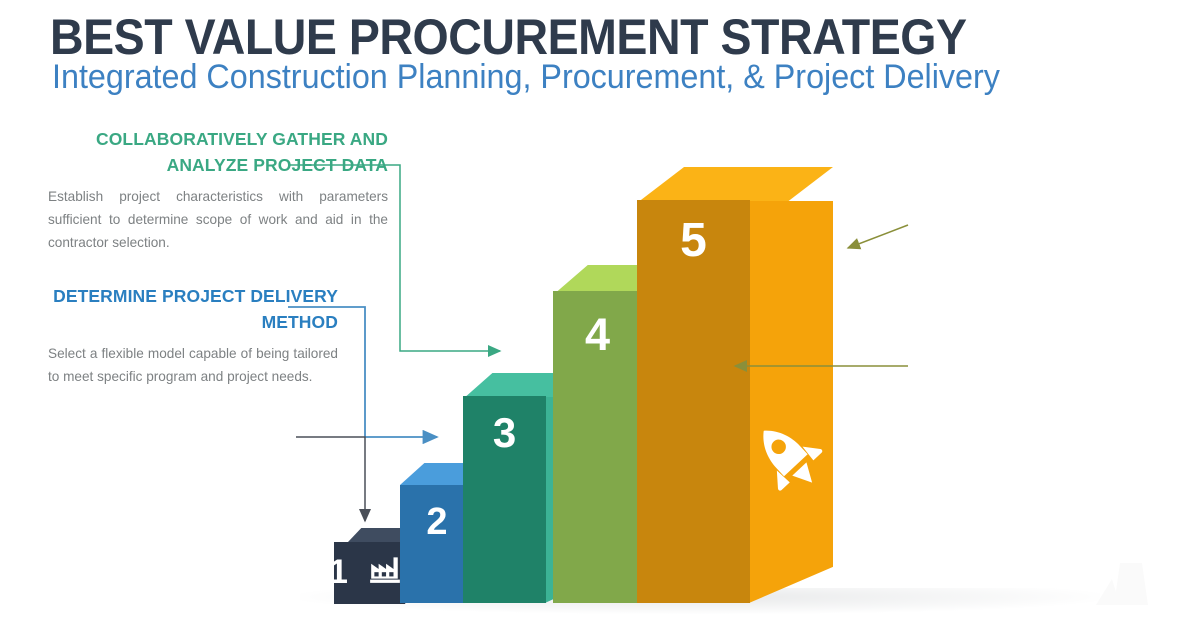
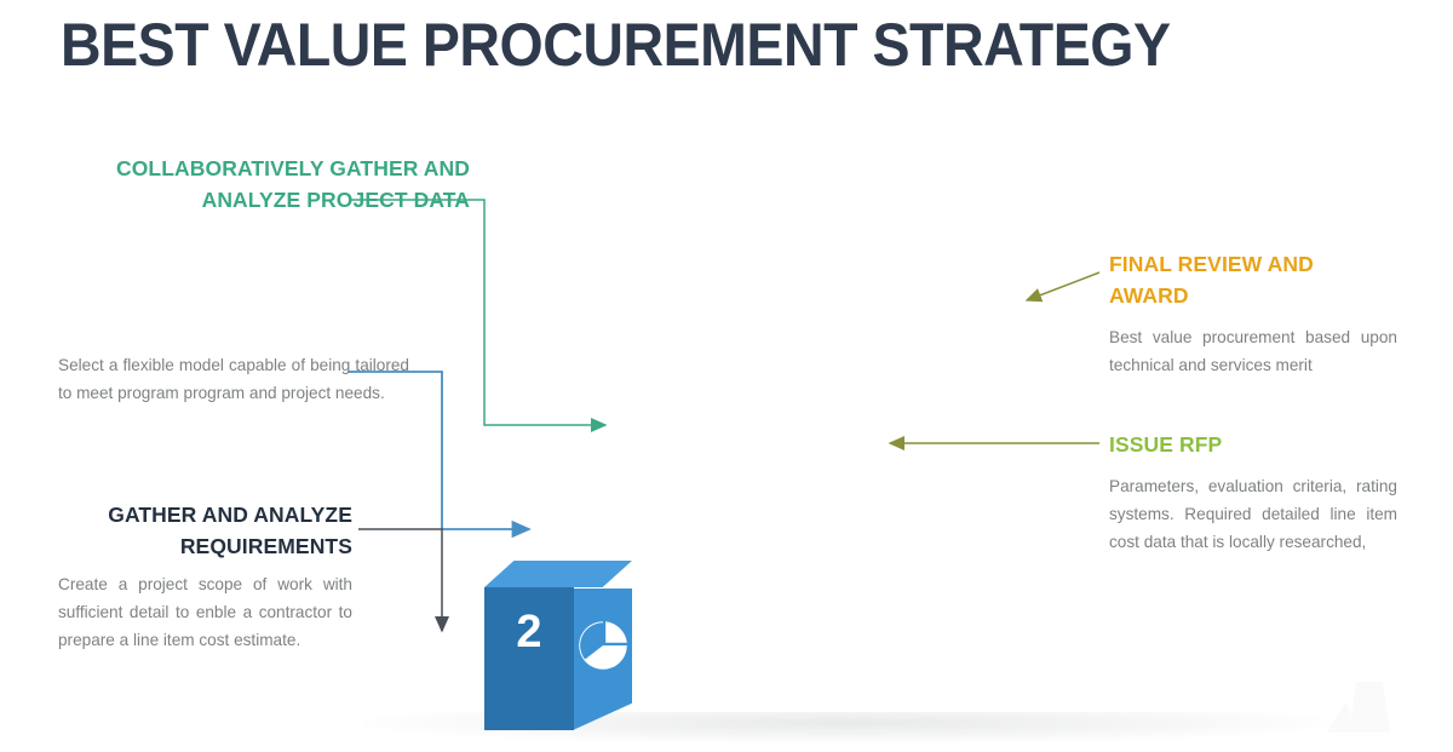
  BEST VALUE PROCUREMENT STRATEGY
- Integrated Construction Planning, Procurement, & Project Delivery
- 1
  2
- 3
- 4
- 5
  COLLABORATIVELY GATHER AND ANALYZE PROJECT DATA
- Establish project characteristics with parameters sufficient to determine scope of work and aid in the contractor selection.
- DETERMINE PROJECT DELIVERY METHOD
- Select a flexible model capable of being tailored to meet specific program and project needs.
+ Select a flexible model capable of being tailored to meet program program and project needs.
+ GATHER AND ANALYZE REQUIREMENTS
+ Create a project scope of work with sufficient detail to enble a contractor to prepare a line item cost estimate.
+ FINAL REVIEW AND AWARD
+ Best value procurement based upon technical and services merit
+ ISSUE RFP
+ Parameters, evaluation criteria, rating systems. Required detailed line item cost data that is locally researched,
